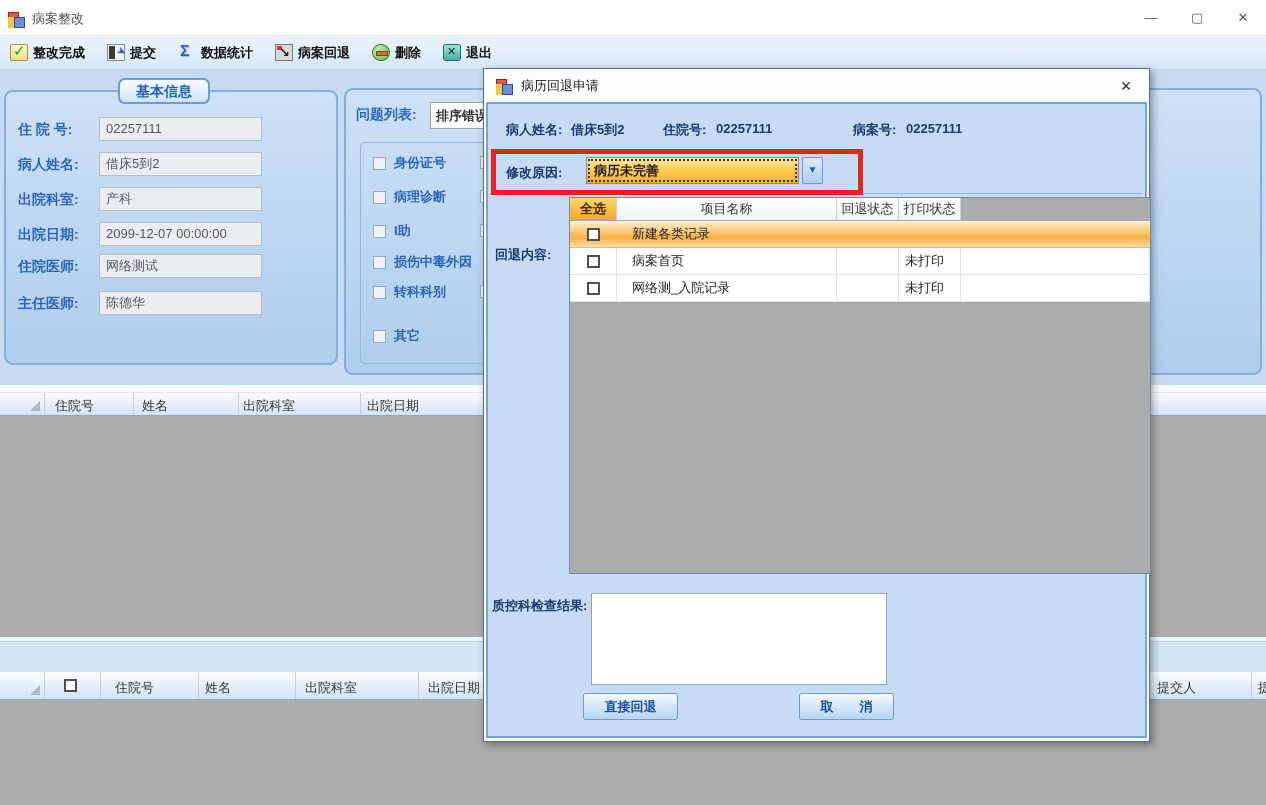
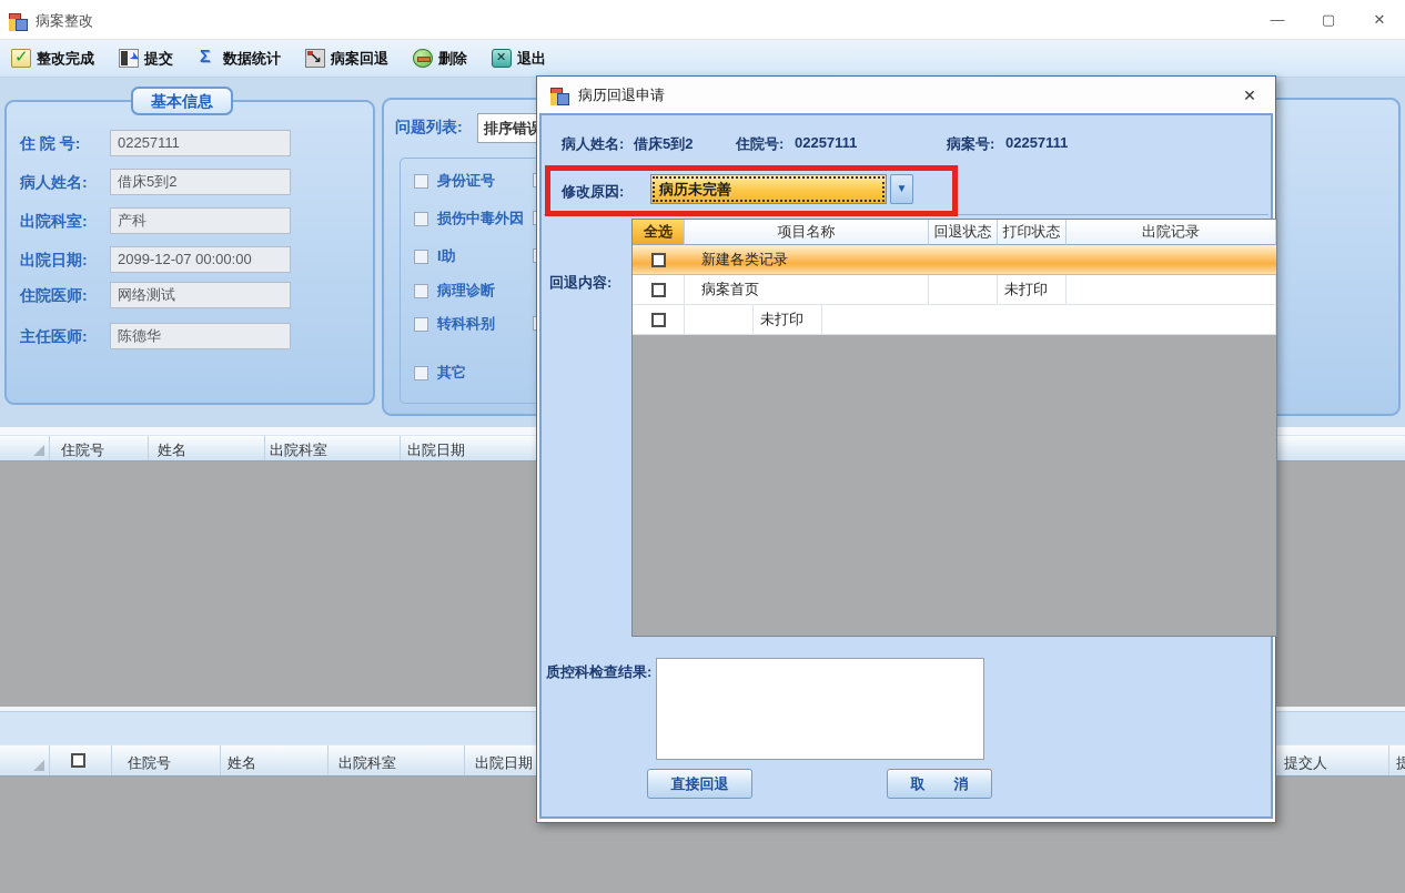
  病案整改
  —
  ▢
  ✕
  整改完成
  提交
  数据统计
  病案回退
  删除
  退出
  基本信息
  住 院 号:
  02257111
  病人姓名:
  借床5到2
  出院科室:
  产科
  出院日期:
  2099-12-07 00:00:00
  住院医师:
  网络测试
  主任医师:
  陈德华
  问题列表:
  排序错误
  身份证号
- 病理诊断
+ 损伤中毒外因
  I助
- 损伤中毒外因
+ 病理诊断
  转科科别
  其它
  住院号
  姓名
  出院科室
  出院日期
  住院号
  姓名
  出院科室
  出院日期
  提交人
  提
  病历回退申请
  ✕
  病人姓名:
  借床5到2
  住院号:
  02257111
  病案号:
  02257111
  修改原因:
  病历未完善
  ▼
  回退内容:
  全选
  项目名称
  回退状态
  打印状态
+ 出院记录
  新建各类记录
  病案首页
  未打印
- 网络测_入院记录
  未打印
  质控科检查结果:
  直接回退
  取 消
